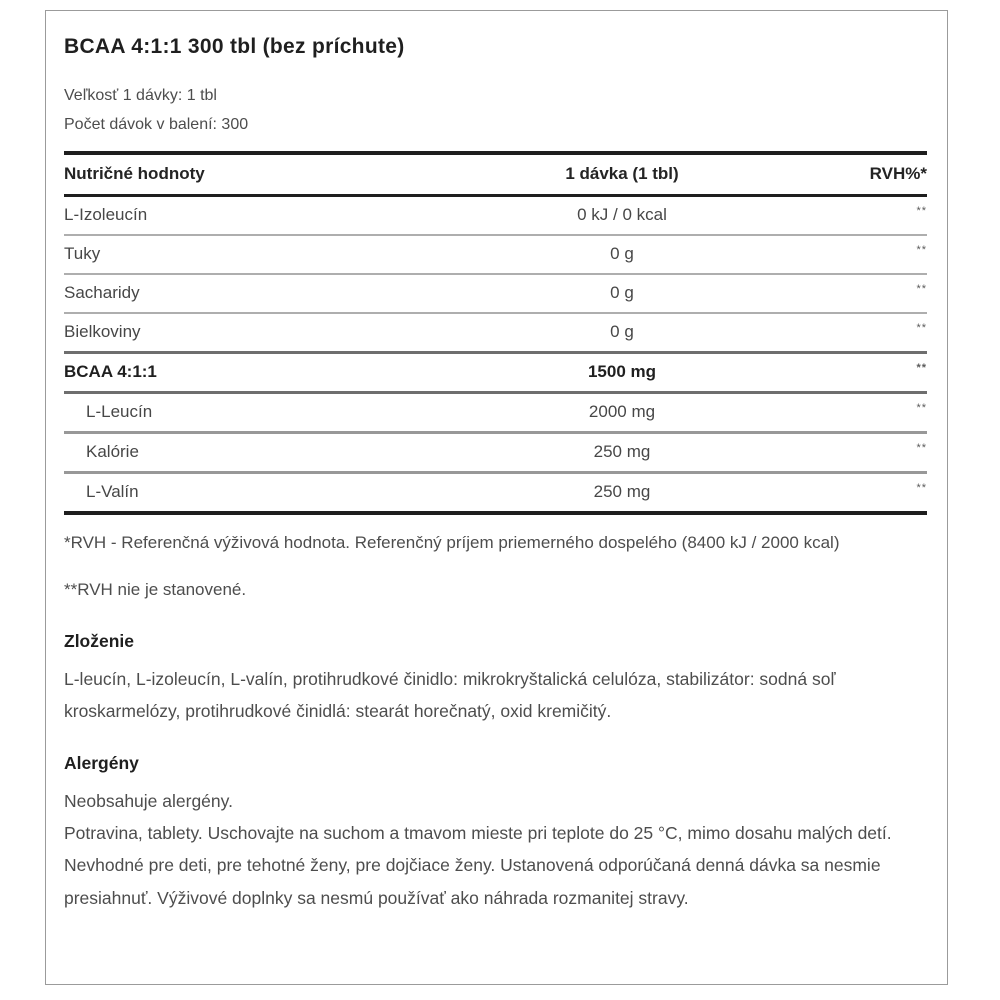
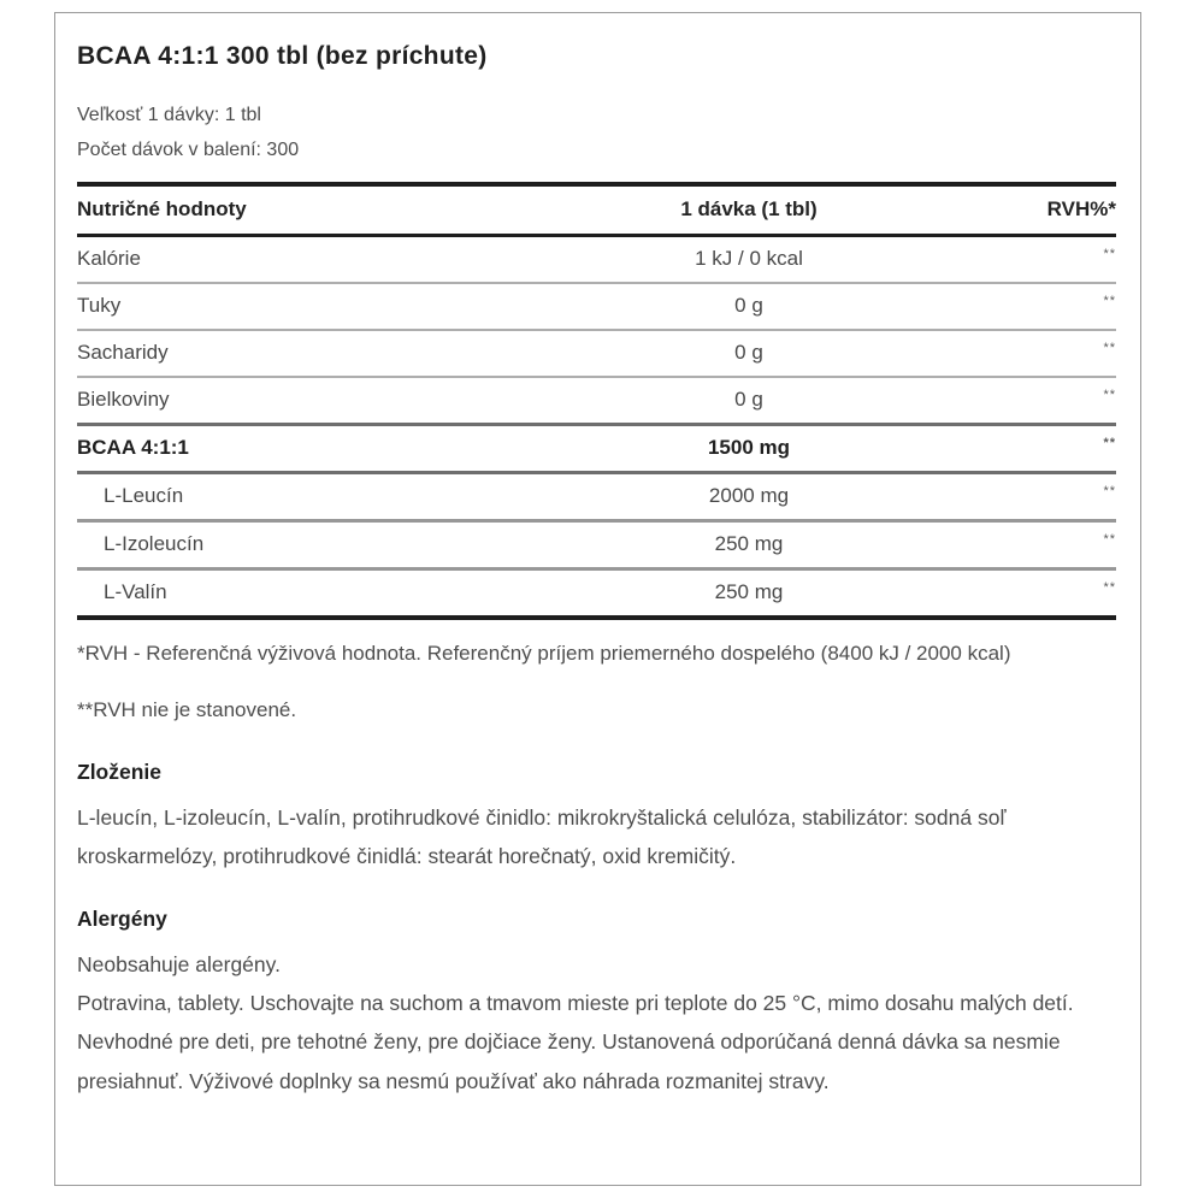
  BCAA 4:1:1 300 tbl (bez príchute)
  Veľkosť 1 dávky: 1 tbl
  Počet dávok v balení: 300
  Nutričné hodnoty
  1 dávka (1 tbl)
  RVH%*
- L-Izoleucín
+ Kalórie
- 0 kJ / 0 kcal
+ 1 kJ / 0 kcal
  **
  Tuky
  0 g
  **
  Sacharidy
  0 g
  **
  Bielkoviny
  0 g
  **
  BCAA 4:1:1
  1500 mg
  **
  L-Leucín
  2000 mg
  **
- Kalórie
+ L-Izoleucín
  250 mg
  **
  L-Valín
  250 mg
  **
  *RVH - Referenčná výživová hodnota. Referenčný príjem priemerného dospelého (8400 kJ / 2000 kcal)
  **RVH nie je stanovené.
  Zloženie
  L-leucín, L-izoleucín, L-valín, protihrudkové činidlo: mikrokryštalická celulóza, stabilizátor: sodná soľ kroskarmelózy, protihrudkové činidlá: stearát horečnatý, oxid kremičitý.
  Alergény
  Neobsahuje alergény.
  Potravina, tablety. Uschovajte na suchom a tmavom mieste pri teplote do 25 °C, mimo dosahu malých detí. Nevhodné pre deti, pre tehotné ženy, pre dojčiace ženy. Ustanovená odporúčaná denná dávka sa nesmie presiahnuť. Výživové doplnky sa nesmú používať ako náhrada rozmanitej stravy.
